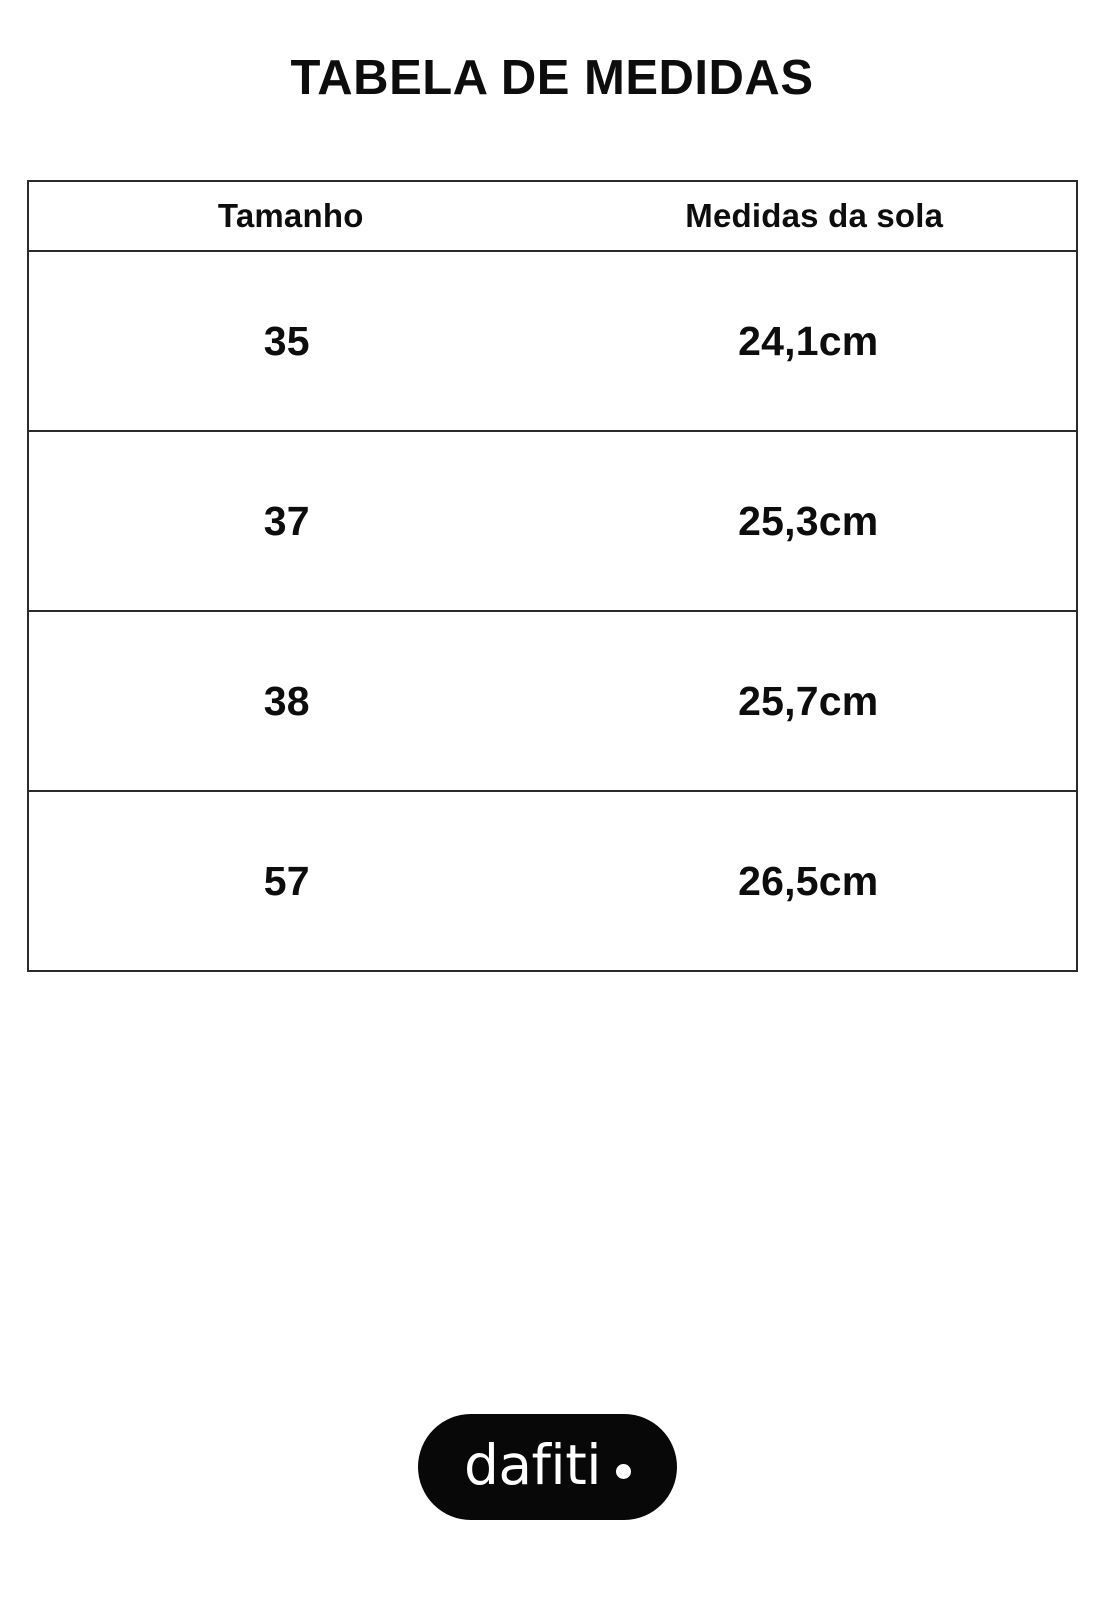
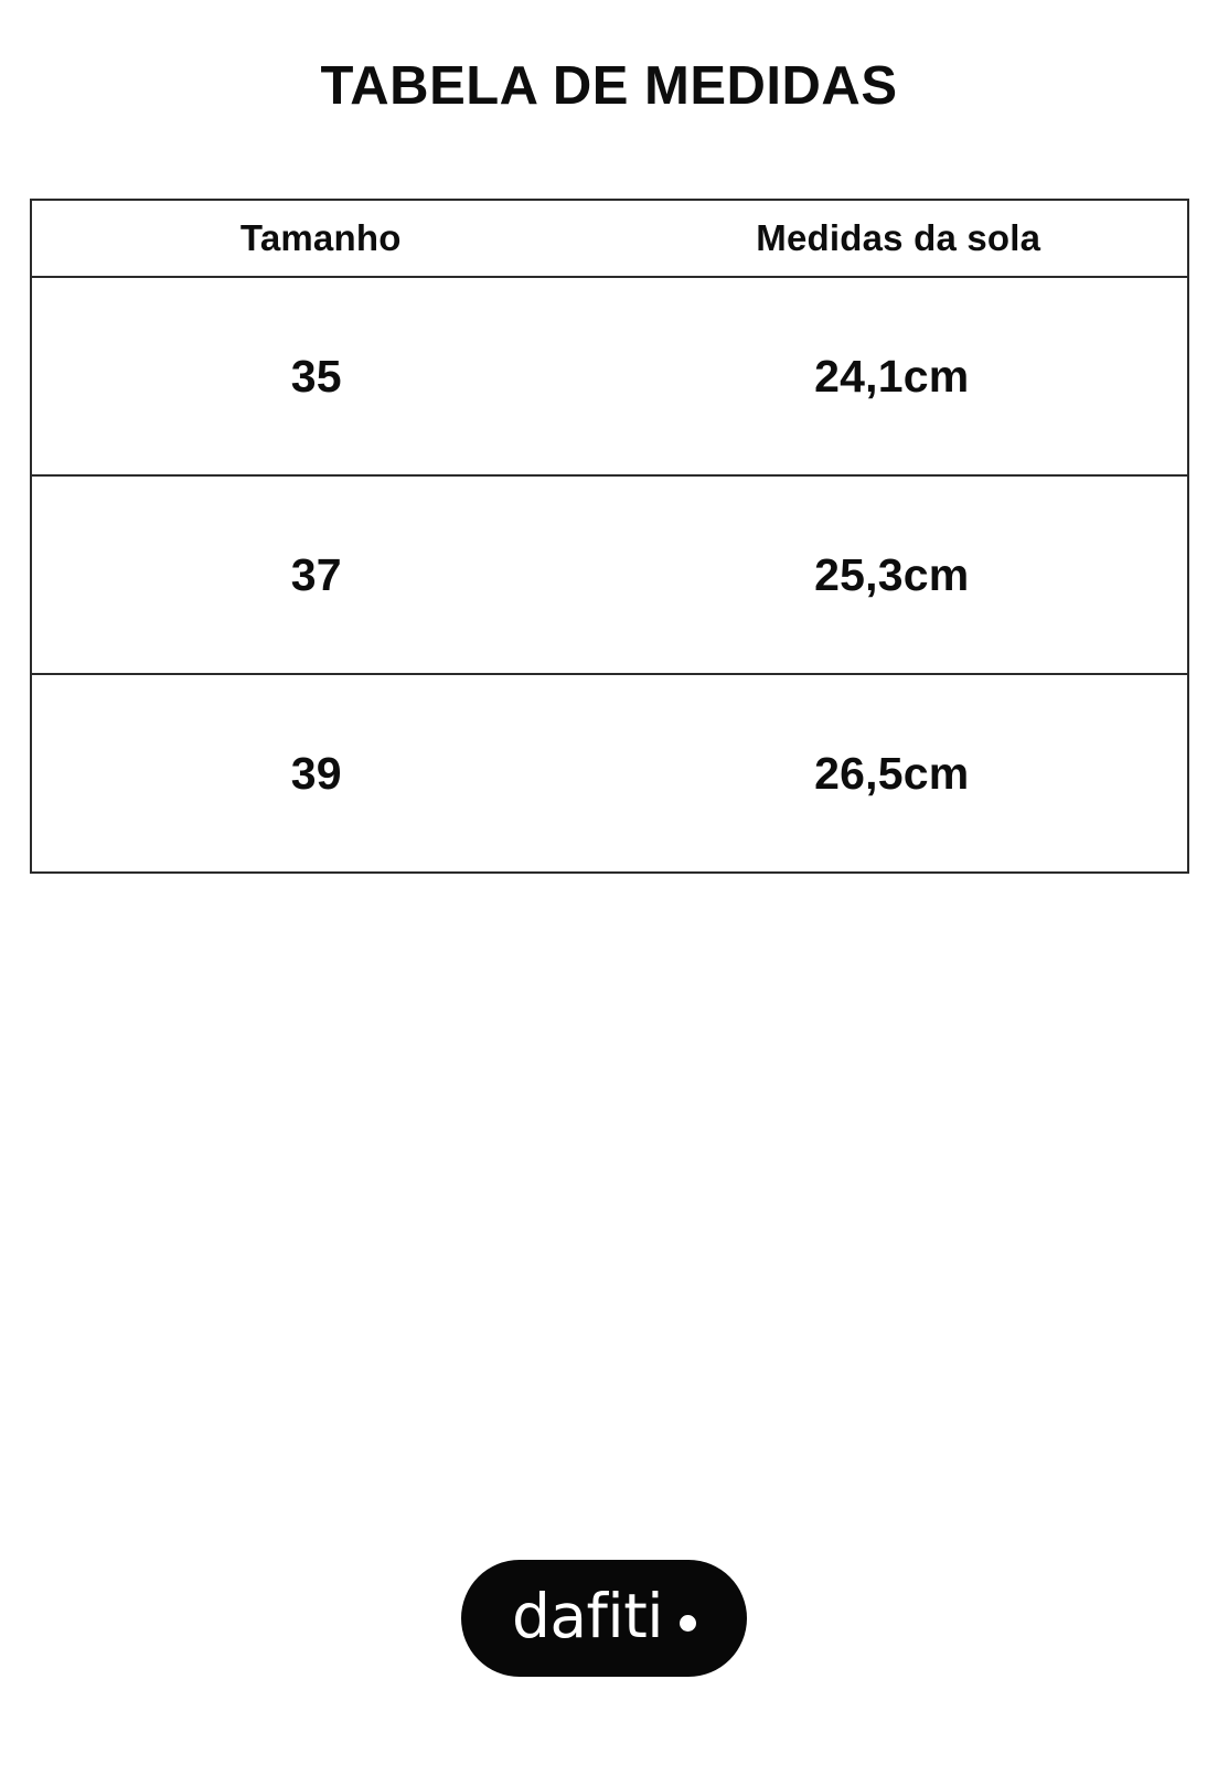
  TABELA DE MEDIDAS
  Tamanho	Medidas da sola
  35	24,1cm
  37	25,3cm
- 38	25,7cm
- 57	26,5cm
+ 39	26,5cm
  dafiti
